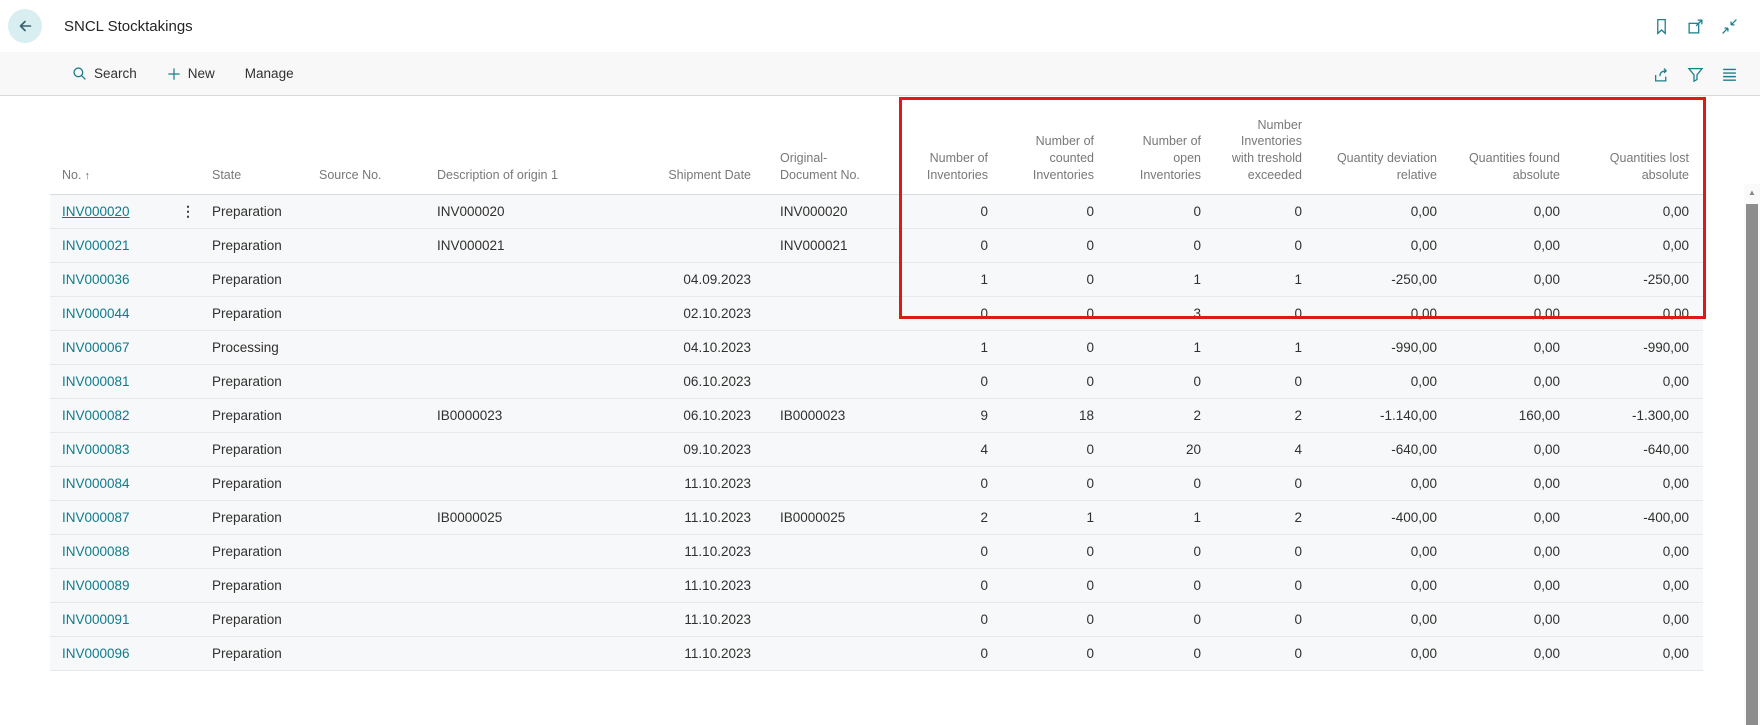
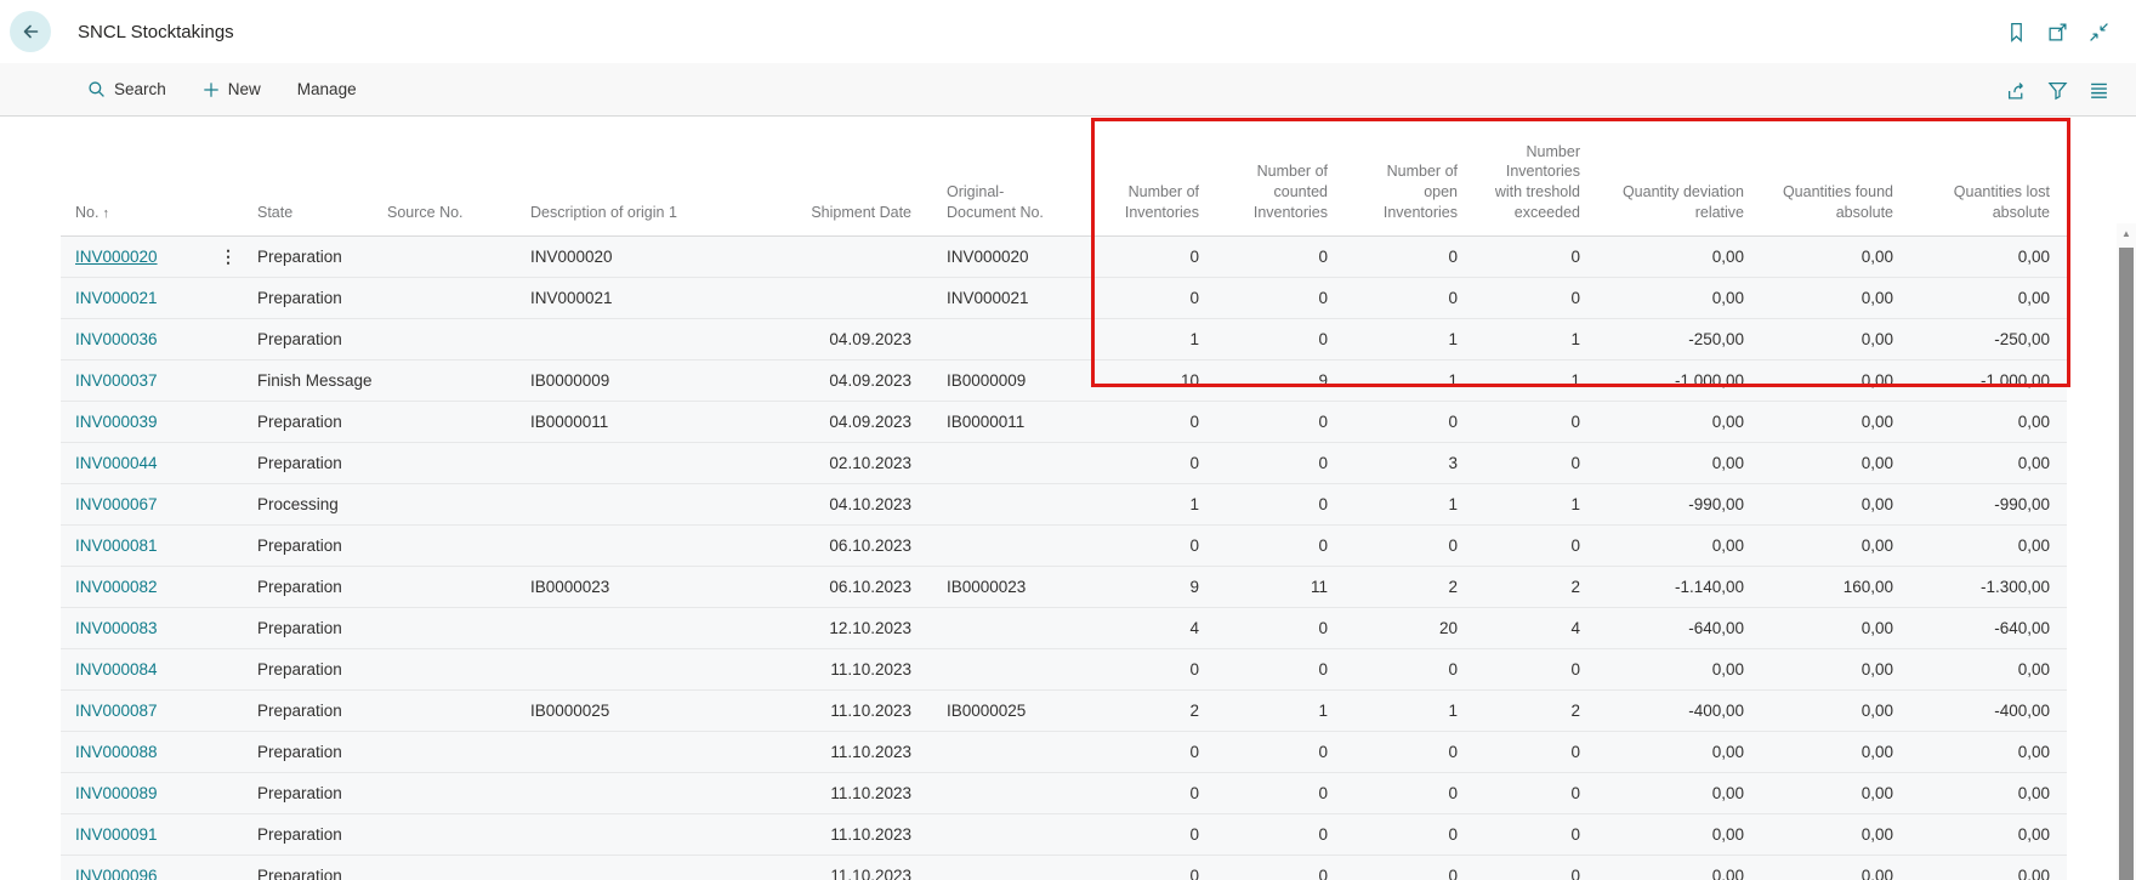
  SNCL Stocktakings
  Search
  New
  Manage
  No. ↑		State	Source No.	Description of origin 1	Shipment Date	Original- Document No.	Number of Inventories	Number of counted Inventories	Number of open Inventories	Number Inventories with treshold exceeded	Quantity deviation relative	Quantities found absolute	Quantities lost absolute
  INV000020	⋮	Preparation		INV000020		INV000020	0	0	0	0	0,00	0,00	0,00
  INV000021		Preparation		INV000021		INV000021	0	0	0	0	0,00	0,00	0,00
  INV000036		Preparation			04.09.2023		1	0	1	1	-250,00	0,00	-250,00
+ INV000037		Finish Message		IB0000009	04.09.2023	IB0000009	10	9	1	1	-1.000,00	0,00	-1.000,00
+ INV000039		Preparation		IB0000011	04.09.2023	IB0000011	0	0	0	0	0,00	0,00	0,00
  INV000044		Preparation			02.10.2023		0	0	3	0	0,00	0,00	0,00
  INV000067		Processing			04.10.2023		1	0	1	1	-990,00	0,00	-990,00
  INV000081		Preparation			06.10.2023		0	0	0	0	0,00	0,00	0,00
- INV000082		Preparation		IB0000023	06.10.2023	IB0000023	9	18	2	2	-1.140,00	160,00	-1.300,00
+ INV000082		Preparation		IB0000023	06.10.2023	IB0000023	9	11	2	2	-1.140,00	160,00	-1.300,00
- INV000083		Preparation			09.10.2023		4	0	20	4	-640,00	0,00	-640,00
+ INV000083		Preparation			12.10.2023		4	0	20	4	-640,00	0,00	-640,00
  INV000084		Preparation			11.10.2023		0	0	0	0	0,00	0,00	0,00
  INV000087		Preparation		IB0000025	11.10.2023	IB0000025	2	1	1	2	-400,00	0,00	-400,00
  INV000088		Preparation			11.10.2023		0	0	0	0	0,00	0,00	0,00
  INV000089		Preparation			11.10.2023		0	0	0	0	0,00	0,00	0,00
  INV000091		Preparation			11.10.2023		0	0	0	0	0,00	0,00	0,00
  INV000096		Preparation			11.10.2023		0	0	0	0	0,00	0,00	0,00
  ▲
